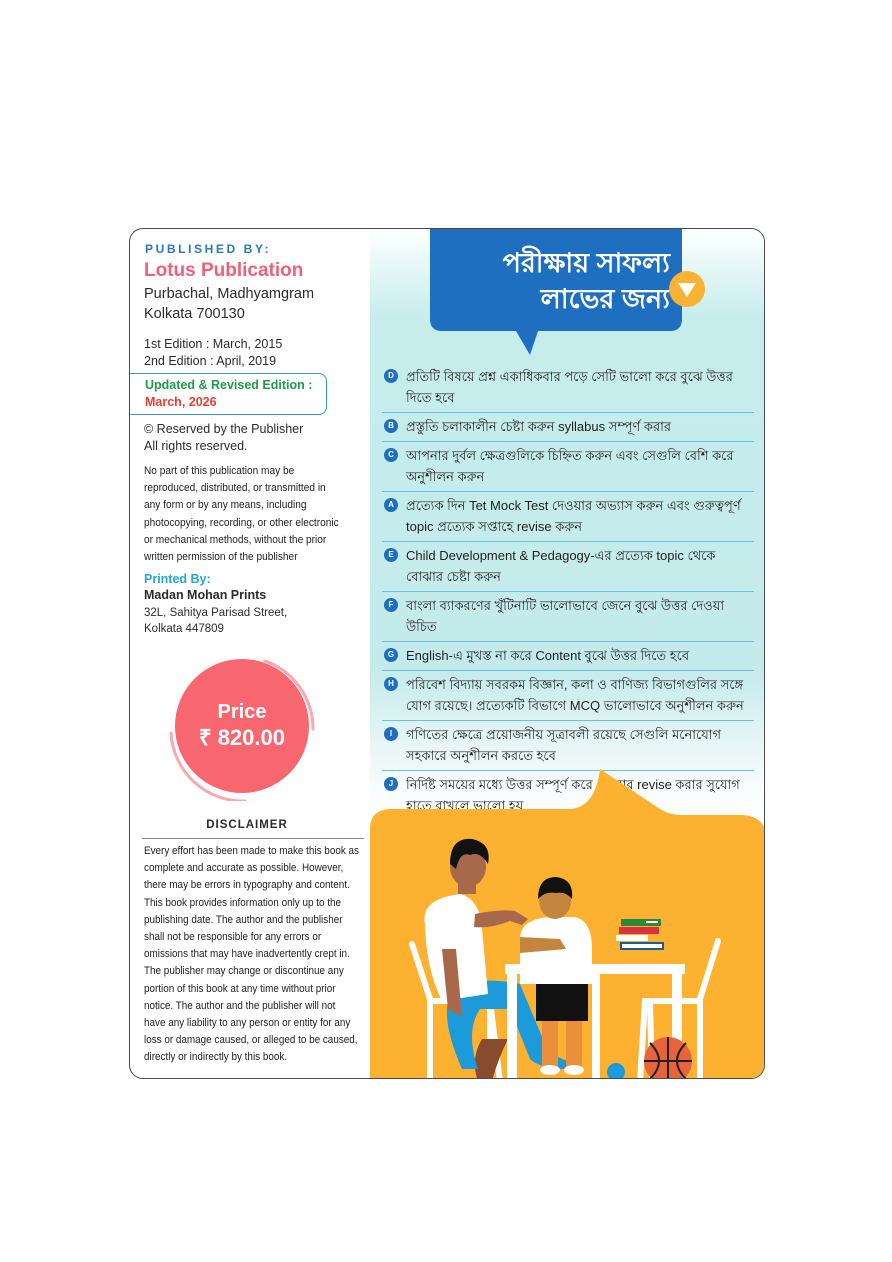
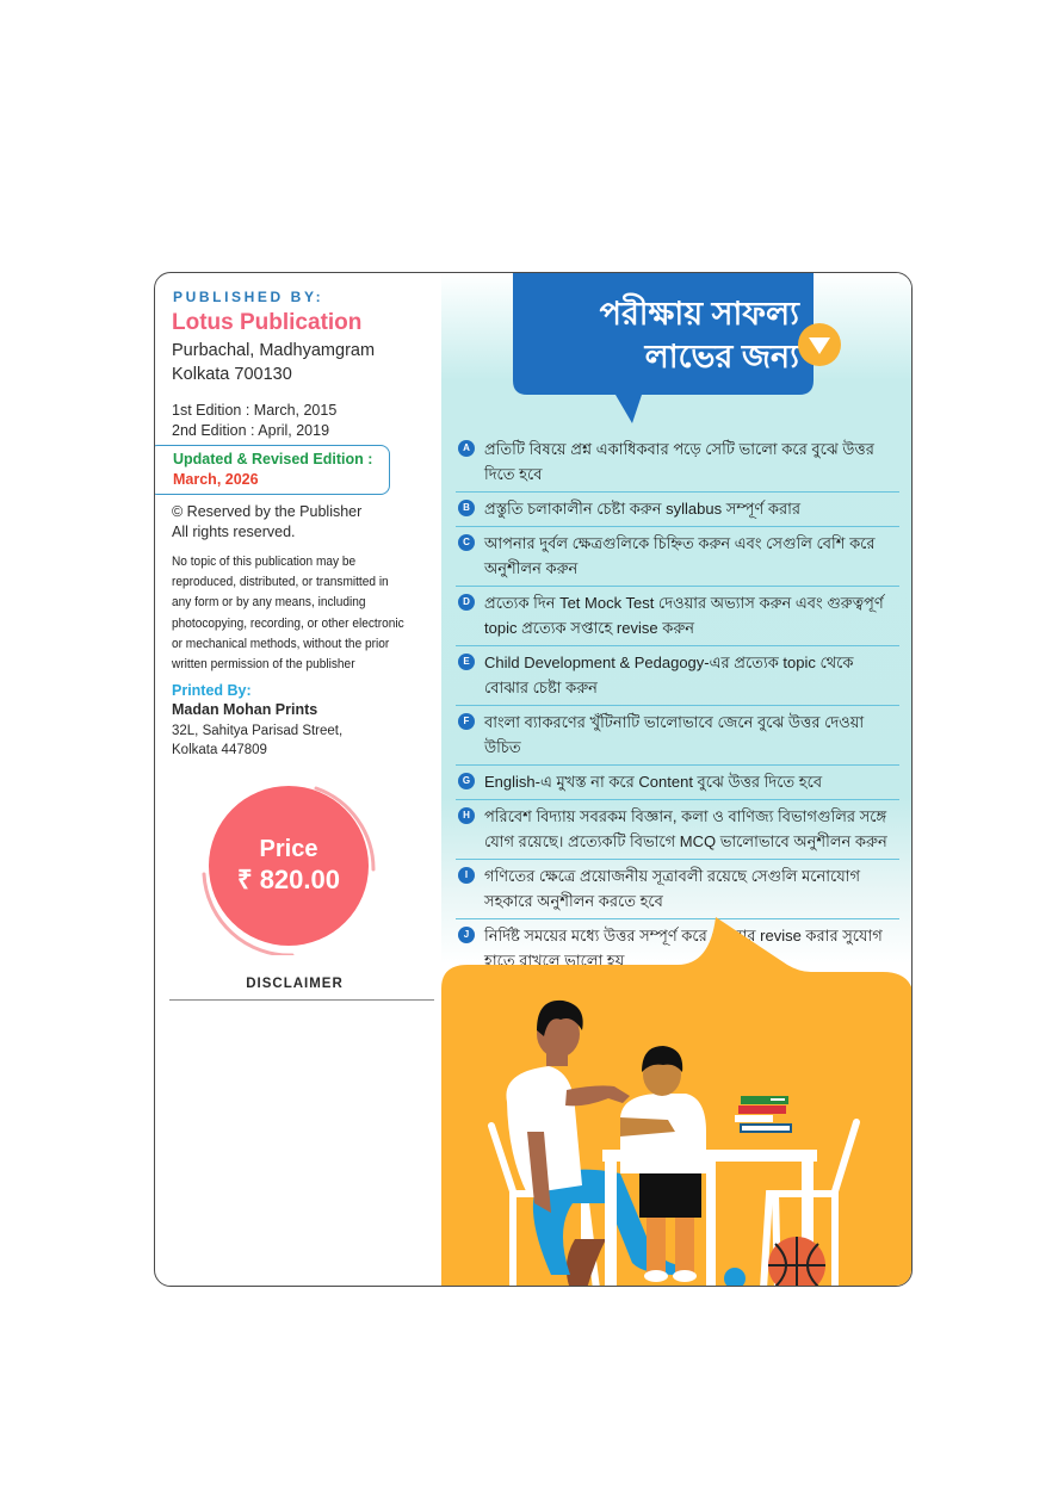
  PUBLISHED BY:
  Lotus Publication
  Purbachal, Madhyamgram
  Kolkata 700130
  1st Edition : March, 2015
  2nd Edition : April, 2019
  Updated & Revised Edition :
  March, 2026
  © Reserved by the Publisher
  All rights reserved.
- No part of this publication may be
+ No topic of this publication may be
  reproduced, distributed, or transmitted in
  any form or by any means, including
  photocopying, recording, or other electronic
  or mechanical methods, without the prior
  written permission of the publisher
  Printed By:
  Madan Mohan Prints
  32L, Sahitya Parisad Street,
  Kolkata 447809
  Price
  ₹ 820.00
  DISCLAIMER
- Every effort has been made to make this book as
- complete and accurate as possible. However,
- there may be errors in typography and content.
- This book provides information only up to the
- publishing date. The author and the publisher
- shall not be responsible for any errors or
- omissions that may have inadvertently crept in.
- The publisher may change or discontinue any
- portion of this book at any time without prior
- notice. The author and the publisher will not
- have any liability to any person or entity for any
- loss or damage caused, or alleged to be caused,
- directly or indirectly by this book.
  পরীক্ষায় সাফল্য
  লাভের জন্য
- D
+ A
  প্রতিটি বিষয়ে প্রশ্ন একাধিকবার পড়ে সেটি ভালো করে বুঝে উত্তর দিতে হবে
  B
  প্রস্তুতি চলাকালীন চেষ্টা করুন syllabus সম্পূর্ণ করার
  C
  আপনার দুর্বল ক্ষেত্রগুলিকে চিহ্নিত করুন এবং সেগুলি বেশি করে অনুশীলন করুন
- A
+ D
  প্রত্যেক দিন Tet Mock Test দেওয়ার অভ্যাস করুন এবং গুরুত্বপূর্ণ topic প্রত্যেক সপ্তাহে revise করুন
  E
  Child Development & Pedagogy-এর প্রত্যেক topic থেকে বোঝার চেষ্টা করুন
  F
  বাংলা ব্যাকরণের খুঁটিনাটি ভালোভাবে জেনে বুঝে উত্তর দেওয়া উচিত
  G
  English-এ মুখস্ত না করে Content বুঝে উত্তর দিতে হবে
  H
  পরিবেশ বিদ্যায় সবরকম বিজ্ঞান, কলা ও বাণিজ্য বিভাগগুলির সঙ্গে যোগ রয়েছে। প্রত্যেকটি বিভাগে MCQ ভালোভাবে অনুশীলন করুন
  I
  গণিতের ক্ষেত্রে প্রয়োজনীয় সূত্রাবলী রয়েছে সেগুলি মনোযোগ সহকারে অনুশীলন করতে হবে
  J
  নির্দিষ্ট সময়ের মধ্যে উত্তর সম্পূর্ণ করের revise করার সুযোগ হাতে রাখলে ভালো হয়
